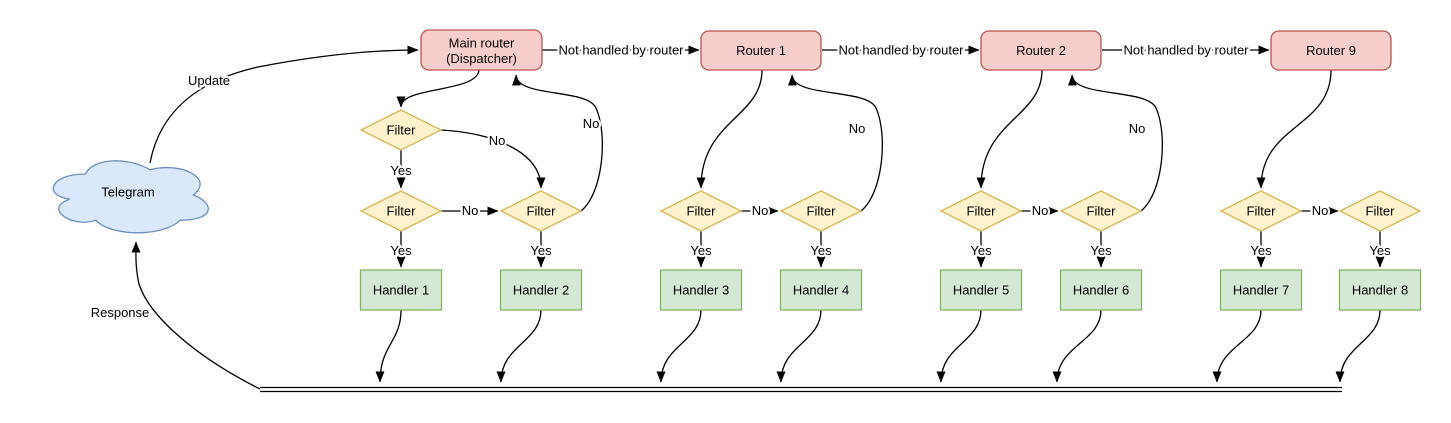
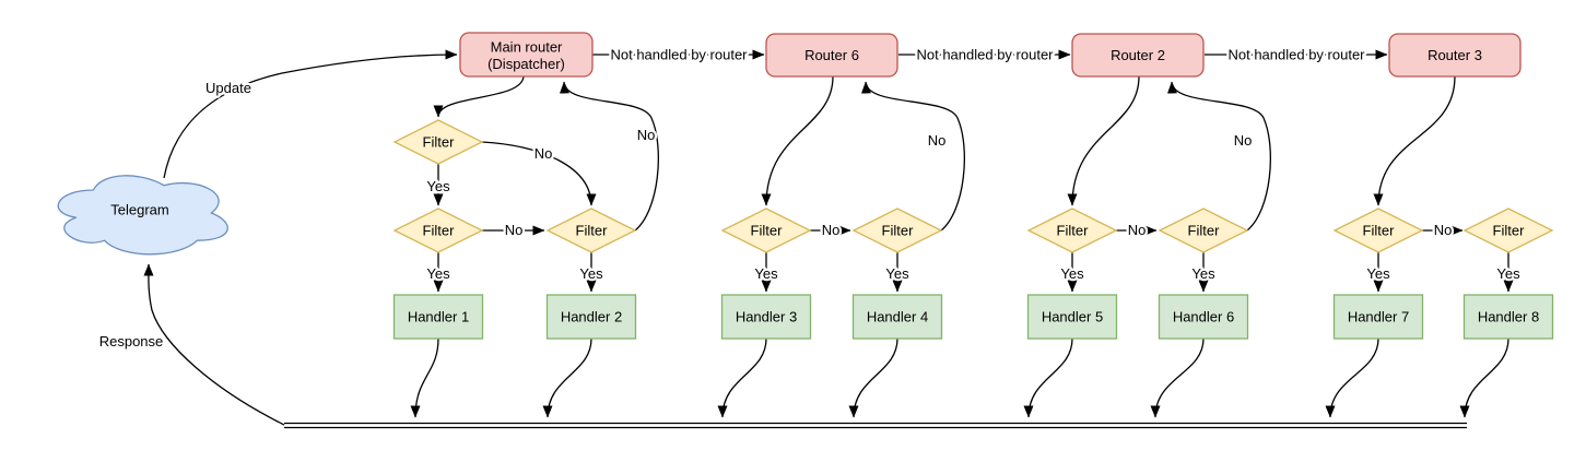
  Telegram
  Main router
  (Dispatcher)
- Router 1
+ Router 6
  Router 2
- Router 9
+ Router 3
  Filter
  Filter
  Filter
  Filter
  Filter
  Filter
  Filter
  Filter
  Filter
  Handler 1
  Handler 2
  Handler 3
  Handler 4
  Handler 5
  Handler 6
  Handler 7
  Handler 8
  Update
  Response
  Not handled by router
  Not handled by router
  Not handled by router
  Yes
  Yes
  Yes
  Yes
  Yes
  Yes
  Yes
  Yes
  Yes
  No
  No
  No
  No
  No
  No
  No
  No
